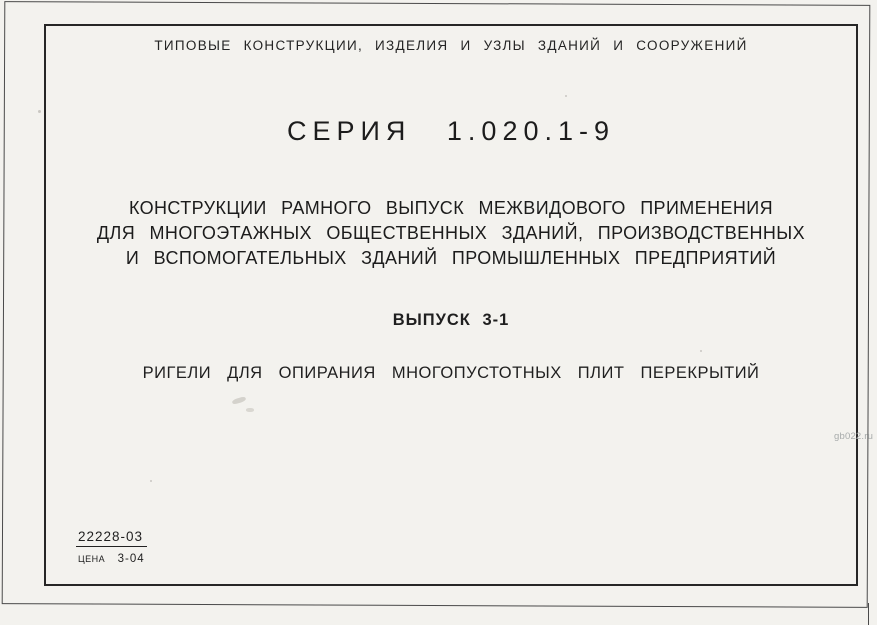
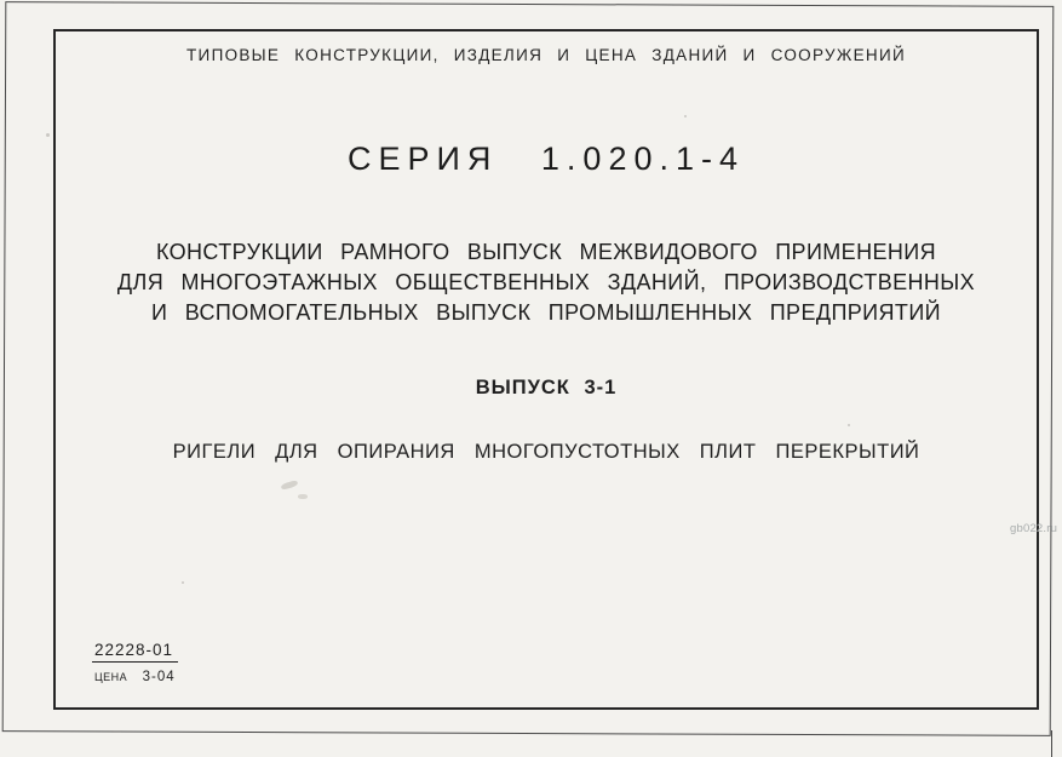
- ТИПОВЫЕ КОНСТРУКЦИИ, ИЗДЕЛИЯ И УЗЛЫ ЗДАНИЙ И СООРУЖЕНИЙ
+ ТИПОВЫЕ КОНСТРУКЦИИ, ИЗДЕЛИЯ И ЦЕНА ЗДАНИЙ И СООРУЖЕНИЙ
- СЕРИЯ 1.020.1-9
+ СЕРИЯ 1.020.1-4
  КОНСТРУКЦИИ РАМНОГО ВЫПУСК МЕЖВИДОВОГО ПРИМЕНЕНИЯ
  ДЛЯ МНОГОЭТАЖНЫХ ОБЩЕСТВЕННЫХ ЗДАНИЙ, ПРОИЗВОДСТВЕННЫХ
- И ВСПОМОГАТЕЛЬНЫХ ЗДАНИЙ ПРОМЫШЛЕННЫХ ПРЕДПРИЯТИЙ
+ И ВСПОМОГАТЕЛЬНЫХ ВЫПУСК ПРОМЫШЛЕННЫХ ПРЕДПРИЯТИЙ
  ВЫПУСК 3-1
  РИГЕЛИ ДЛЯ ОПИРАНИЯ МНОГОПУСТОТНЫХ ПЛИТ ПЕРЕКРЫТИЙ
- 22228-03
+ 22228-01
  ЦЕНА 3-04
  gb022.ru
